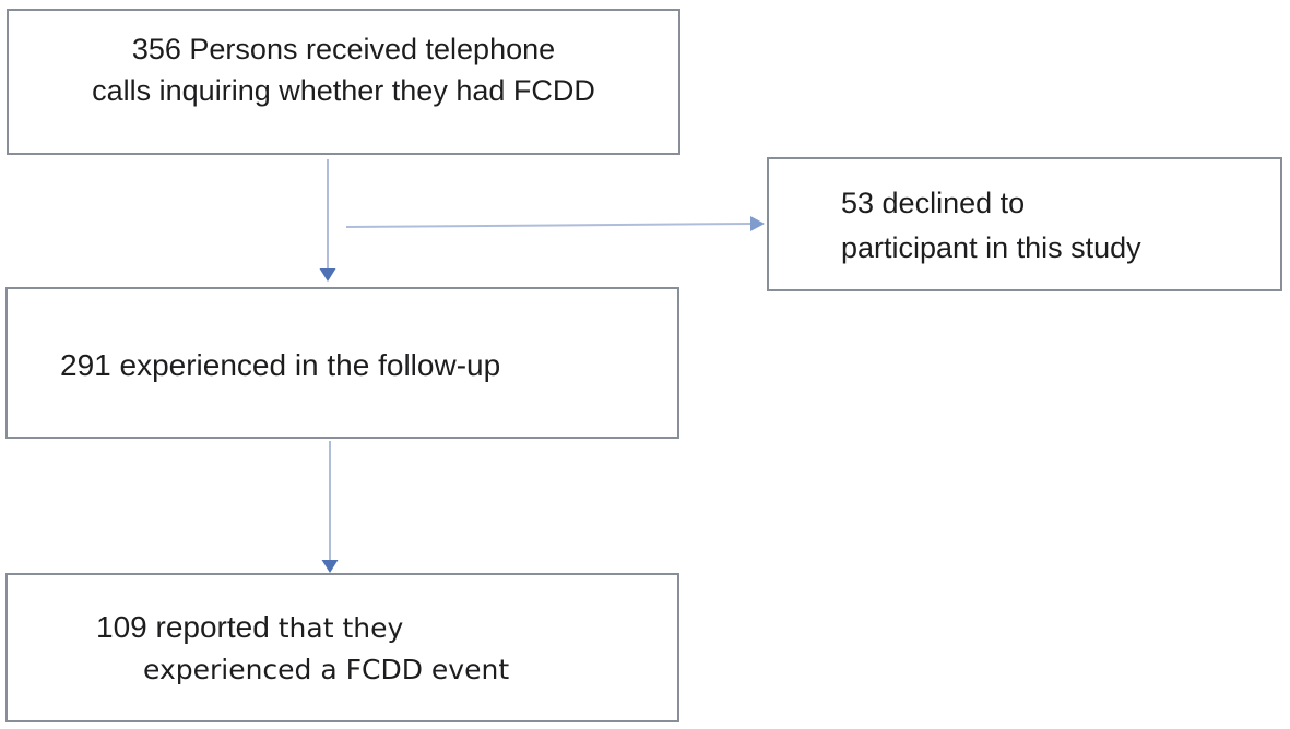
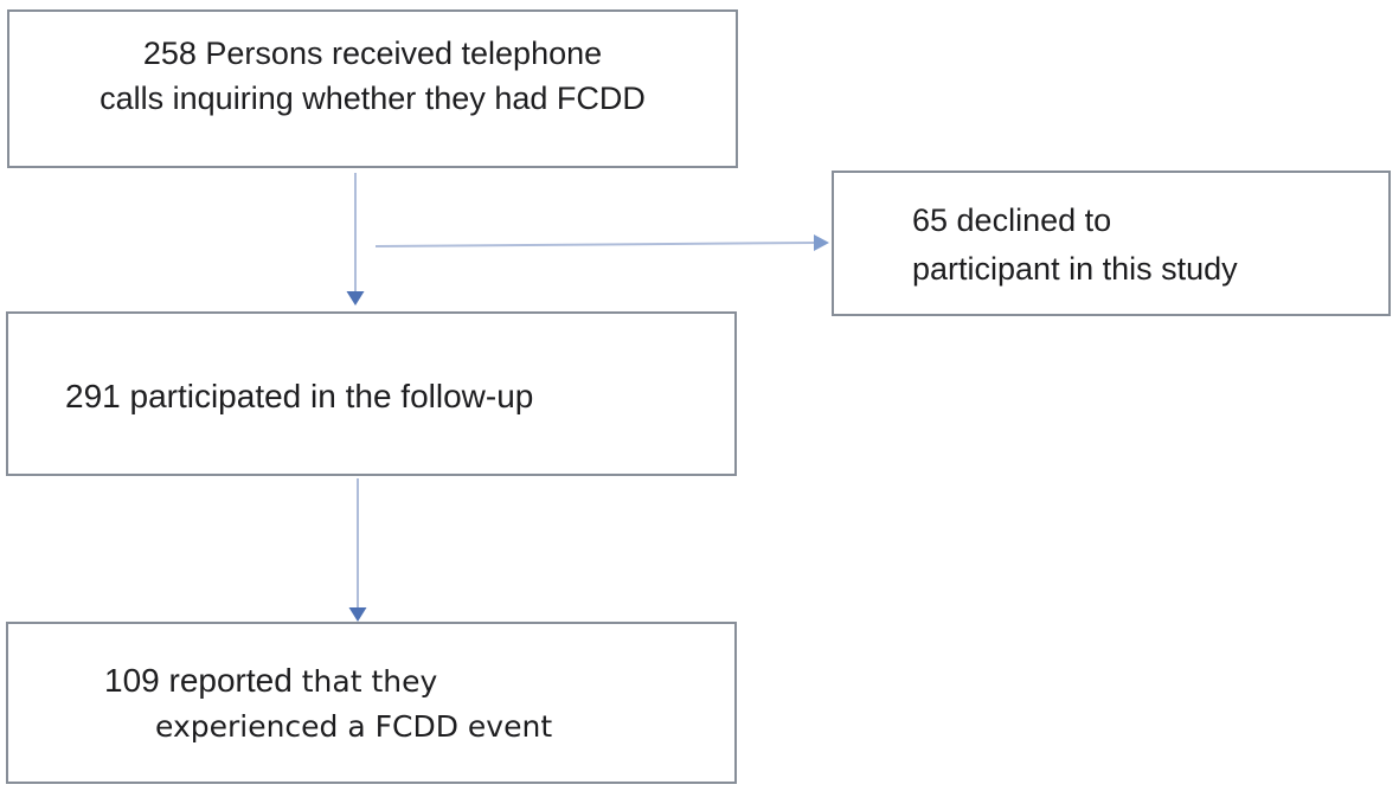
- 356 Persons received telephone
+ 258 Persons received telephone
  calls inquiring whether they had FCDD
- 53 declined to
+ 65 declined to
  participant in this study
- 291 experienced in the follow-up
+ 291 participated in the follow-up
  109 reported that they
  experienced a FCDD event
